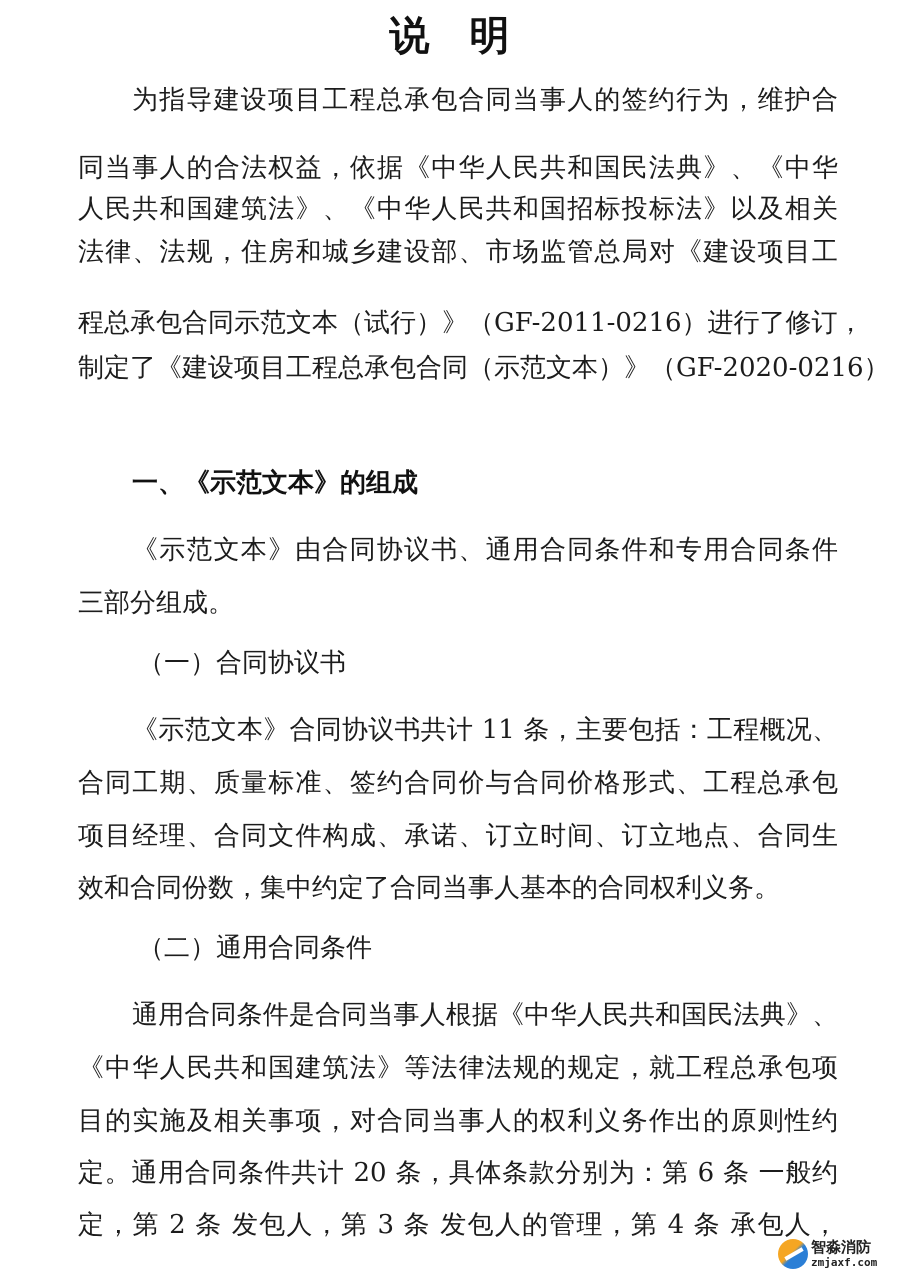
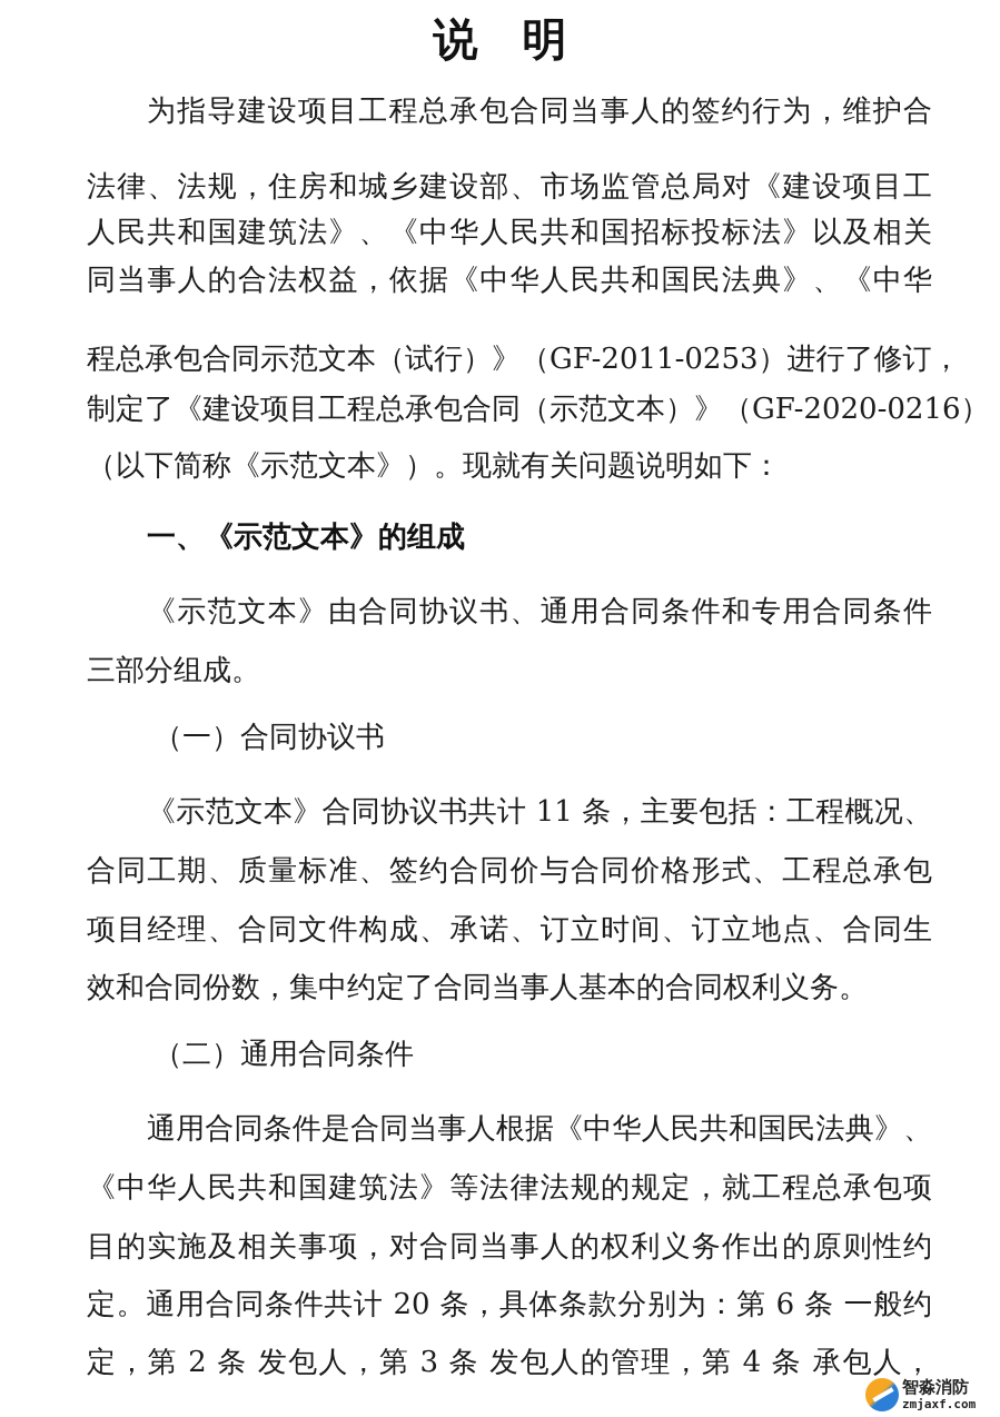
  说明
  为指导建设项目工程总承包合同当事人的签约行为，维护合
- 同当事人的合法权益，依据《中华人民共和国民法典》、《中华
+ 法律、法规，住房和城乡建设部、市场监管总局对《建设项目工
  人民共和国建筑法》、《中华人民共和国招标投标法》以及相关
- 法律、法规，住房和城乡建设部、市场监管总局对《建设项目工
+ 同当事人的合法权益，依据《中华人民共和国民法典》、《中华
- 程总承包合同示范文本（试行）》（GF-2011-0216）进行了修订，
+ 程总承包合同示范文本（试行）》（GF-2011-0253）进行了修订，
  制定了《建设项目工程总承包合同（示范文本）》（GF-2020-0216）
+ （以下简称《示范文本》）。现就有关问题说明如下：
  一、《示范文本》的组成
  《示范文本》由合同协议书、通用合同条件和专用合同条件
  三部分组成。
  （一）合同协议书
  《示范文本》合同协议书共计 11 条，主要包括：工程概况、
  合同工期、质量标准、签约合同价与合同价格形式、工程总承包
  项目经理、合同文件构成、承诺、订立时间、订立地点、合同生
  效和合同份数，集中约定了合同当事人基本的合同权利义务。
  （二）通用合同条件
  通用合同条件是合同当事人根据《中华人民共和国民法典》、
  《中华人民共和国建筑法》等法律法规的规定，就工程总承包项
  目的实施及相关事项，对合同当事人的权利义务作出的原则性约
  定。通用合同条件共计 20 条，具体条款分别为：第 6 条 一般约
  定，第 2 条 发包人，第 3 条 发包人的管理，第 4 条 承包人，
  智淼消防
  zmjaxf.com
